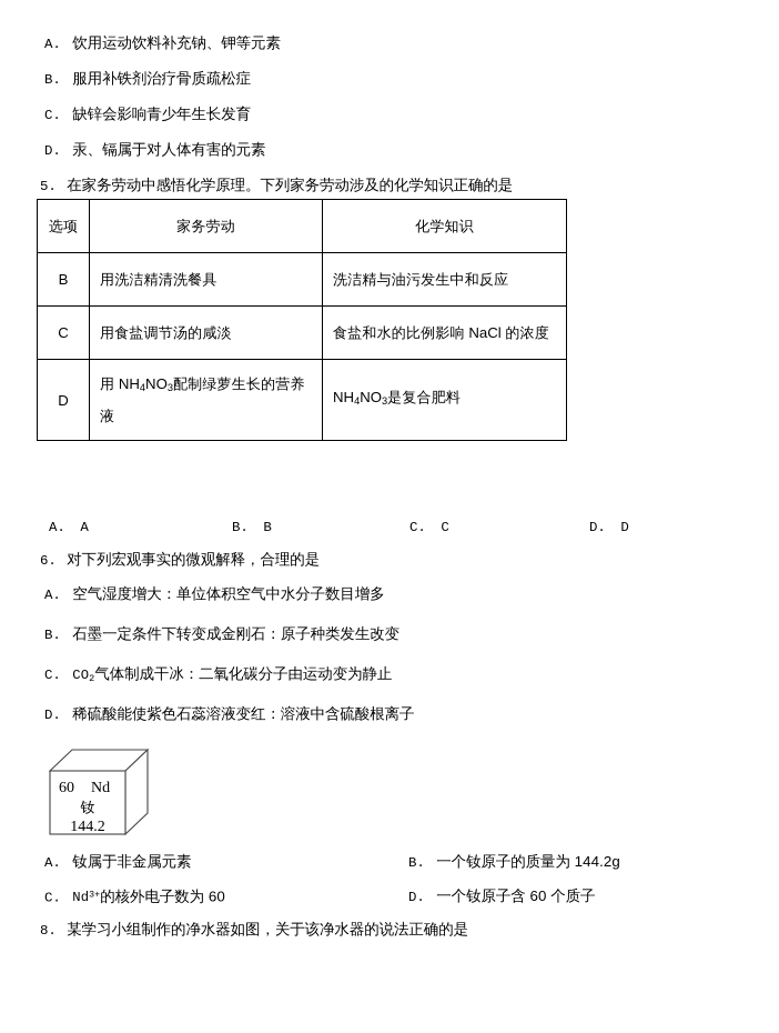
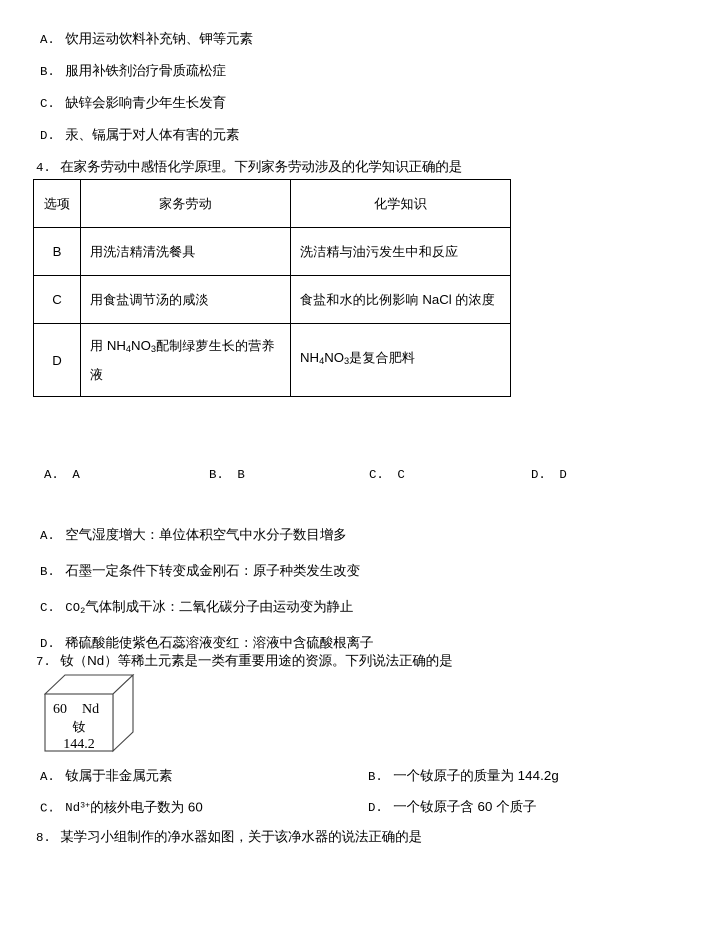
  A. 饮用运动饮料补充钠、钾等元素
  B. 服用补铁剂治疗骨质疏松症
  C. 缺锌会影响青少年生长发育
  D. 汞、镉属于对人体有害的元素
- 5. 在家务劳动中感悟化学原理。下列家务劳动涉及的化学知识正确的是
+ 4. 在家务劳动中感悟化学原理。下列家务劳动涉及的化学知识正确的是
  选项	家务劳动	化学知识
  B	用洗洁精清洗餐具	洗洁精与油污发生中和反应
  C	用食盐调节汤的咸淡	食盐和水的比例影响 NaCl 的浓度
  D	用 NH4NO3配制绿萝生长的营养液	NH4NO3是复合肥料
  A. A
  B. B
  C. C
  D. D
- 6. 对下列宏观事实的微观解释，合理的是
  A. 空气湿度增大：单位体积空气中水分子数目增多
  B. 石墨一定条件下转变成金刚石：原子种类发生改变
  C. CO2气体制成干冰：二氧化碳分子由运动变为静止
  D. 稀硫酸能使紫色石蕊溶液变红：溶液中含硫酸根离子
+ 7. 钕（Nd）等稀土元素是一类有重要用途的资源。下列说法正确的是
  60
  Nd
  钕
  144.2
  A. 钕属于非金属元素
  B. 一个钕原子的质量为 144.2g
  C. Nd3+的核外电子数为 60
  D. 一个钕原子含 60 个质子
  8. 某学习小组制作的净水器如图，关于该净水器的说法正确的是
